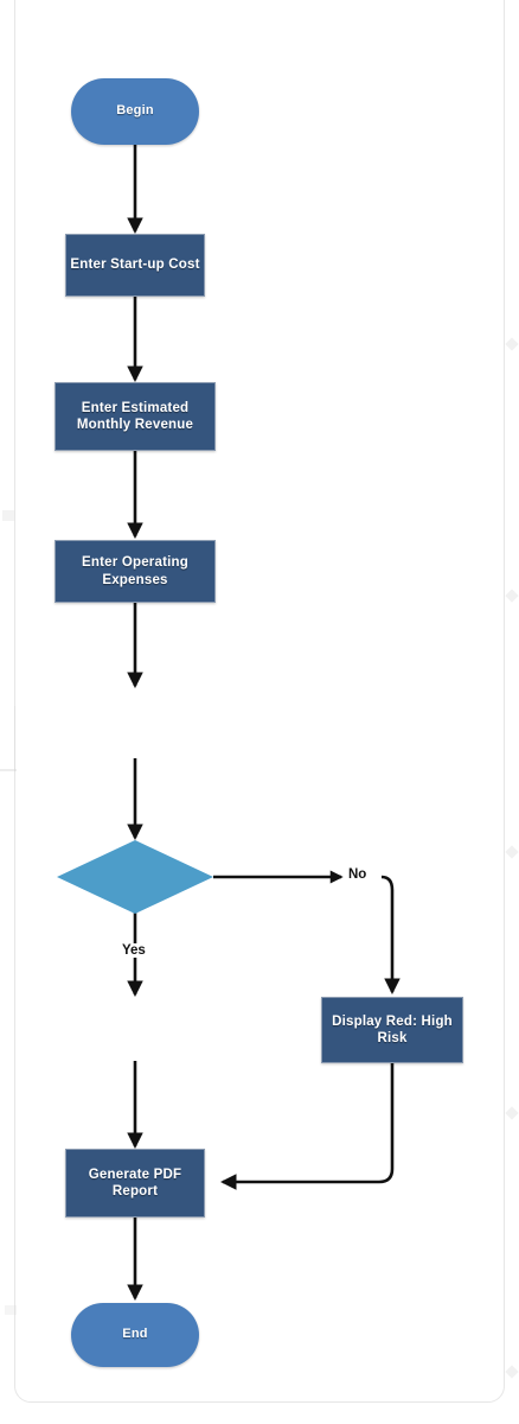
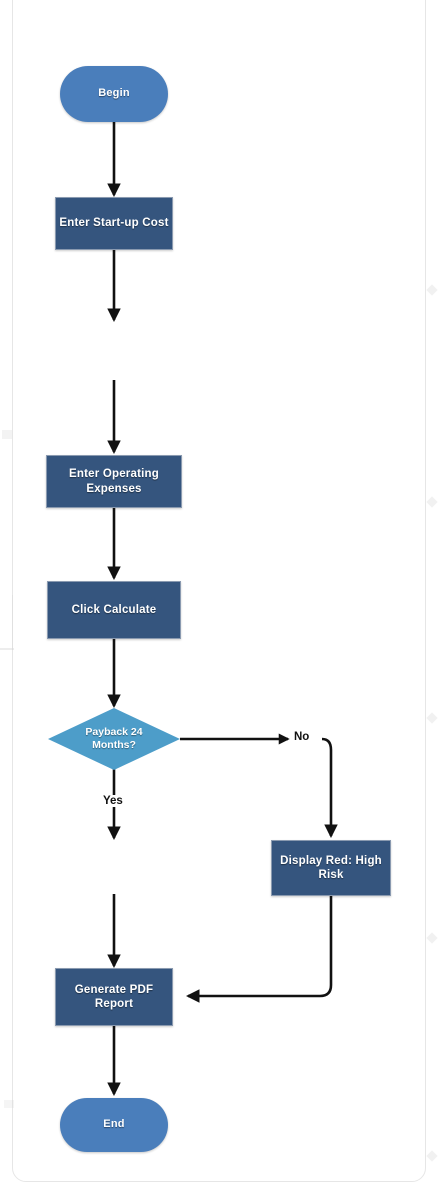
  Begin
  Enter Start-up Cost
- Enter Estimated Monthly Revenue
  Enter Operating Expenses
+ Click Calculate
+ Payback 24 Months?
  Display Red: High Risk
  Generate PDF Report
  End
  Yes
  No
